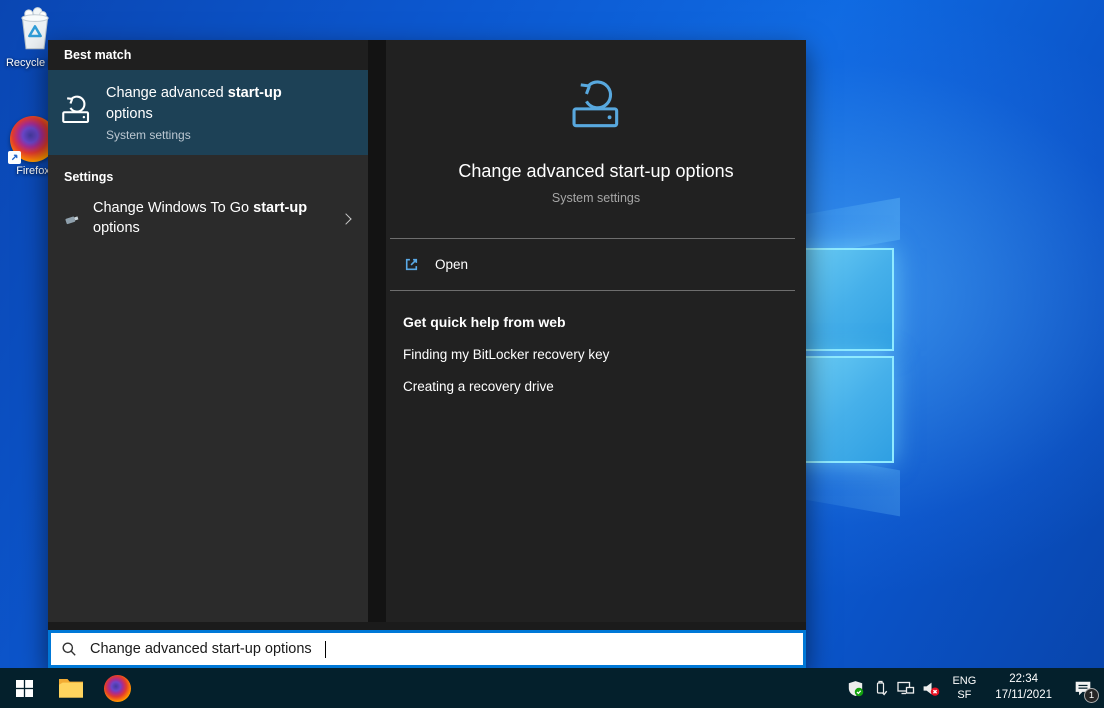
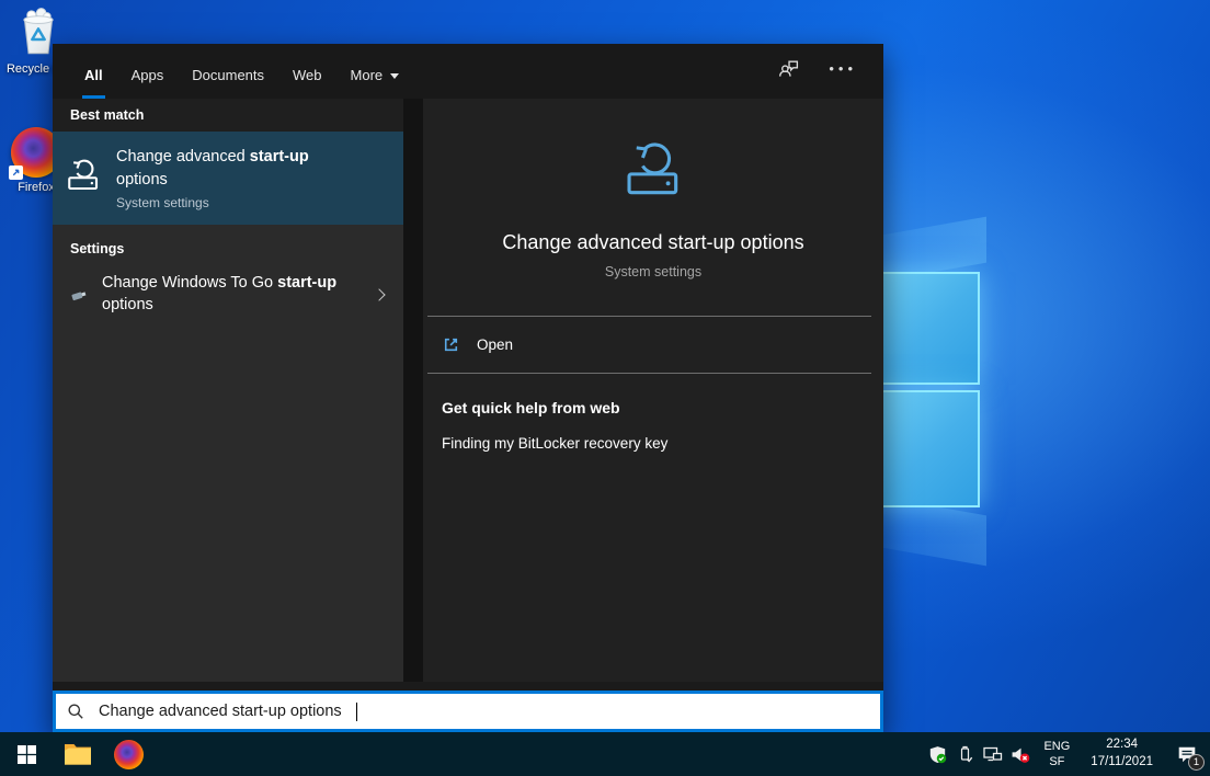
  Recycle
  Firefo
+ All
+ Apps
+ Documents
+ Web
+ More
+ •••
  Best match
  Change advanced start-up options
  System settings
  Settings
  Change Windows To Go start-up options
  Change advanced start-up options
  System settings
  Open
  Get quick help from web
  Finding my BitLocker recovery key
- Creating a recovery drive
  Change advanced start-up options
  ENG
  SF
  22:34
  17/11/2021
  1
